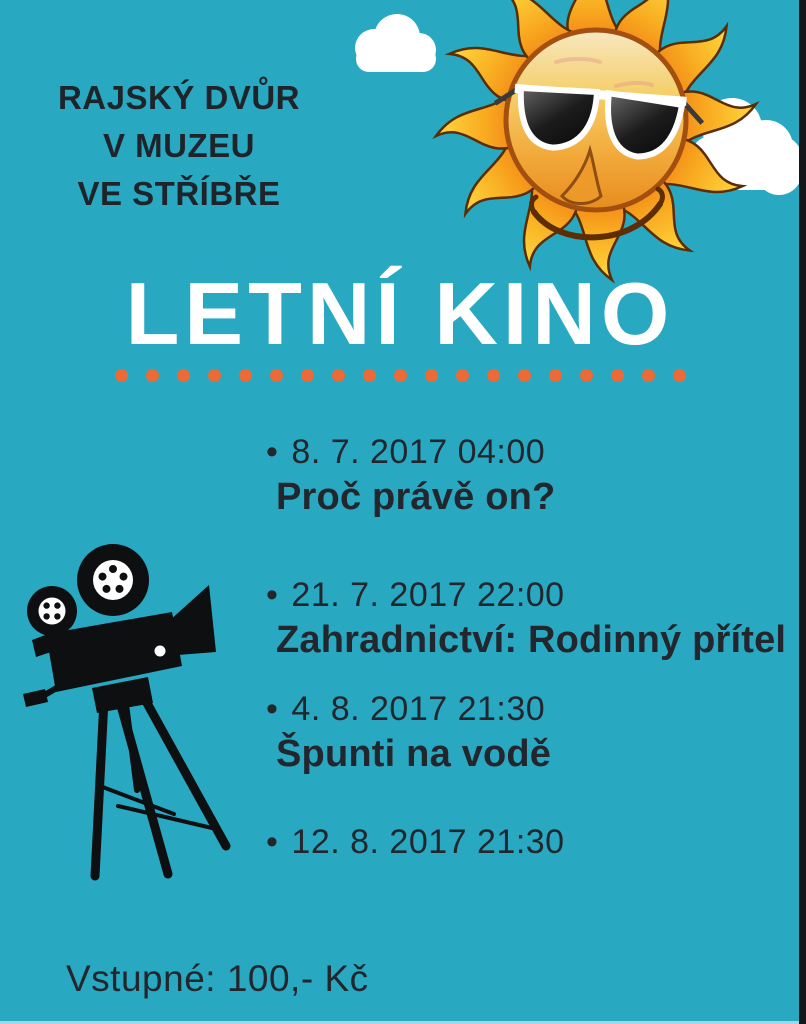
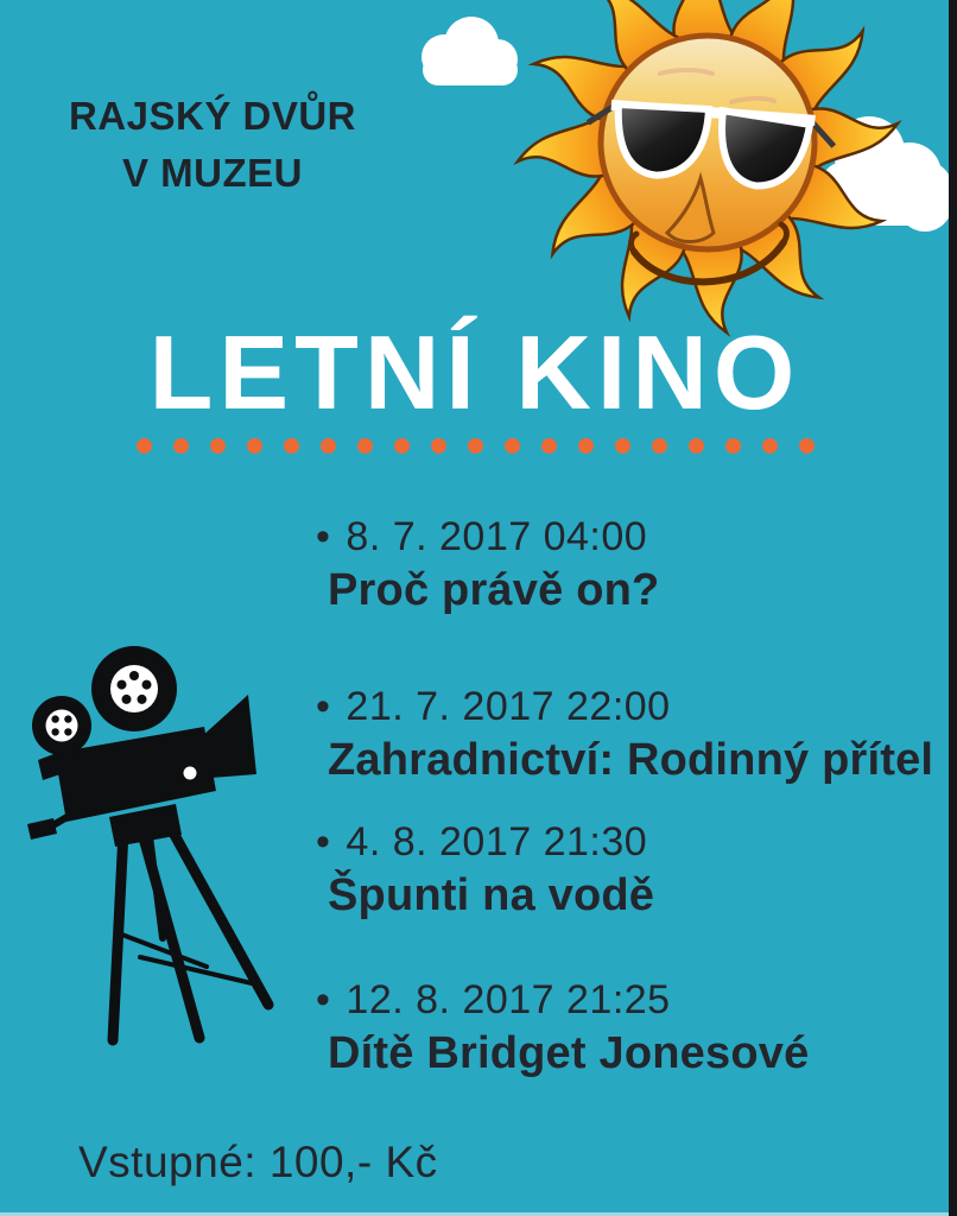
  RAJSKÝ DVŮR
  V MUZEU
- VE STŘÍBŘE
  LETNÍ KINO
  • 8. 7. 2017 04:00
  Proč právě on?
  • 21. 7. 2017 22:00
  Zahradnictví: Rodinný přítel
  • 4. 8. 2017 21:30
  Špunti na vodě
- • 12. 8. 2017 21:30
+ • 12. 8. 2017 21:25
+ Dítě Bridget Jonesové
  Vstupné: 100,- Kč
